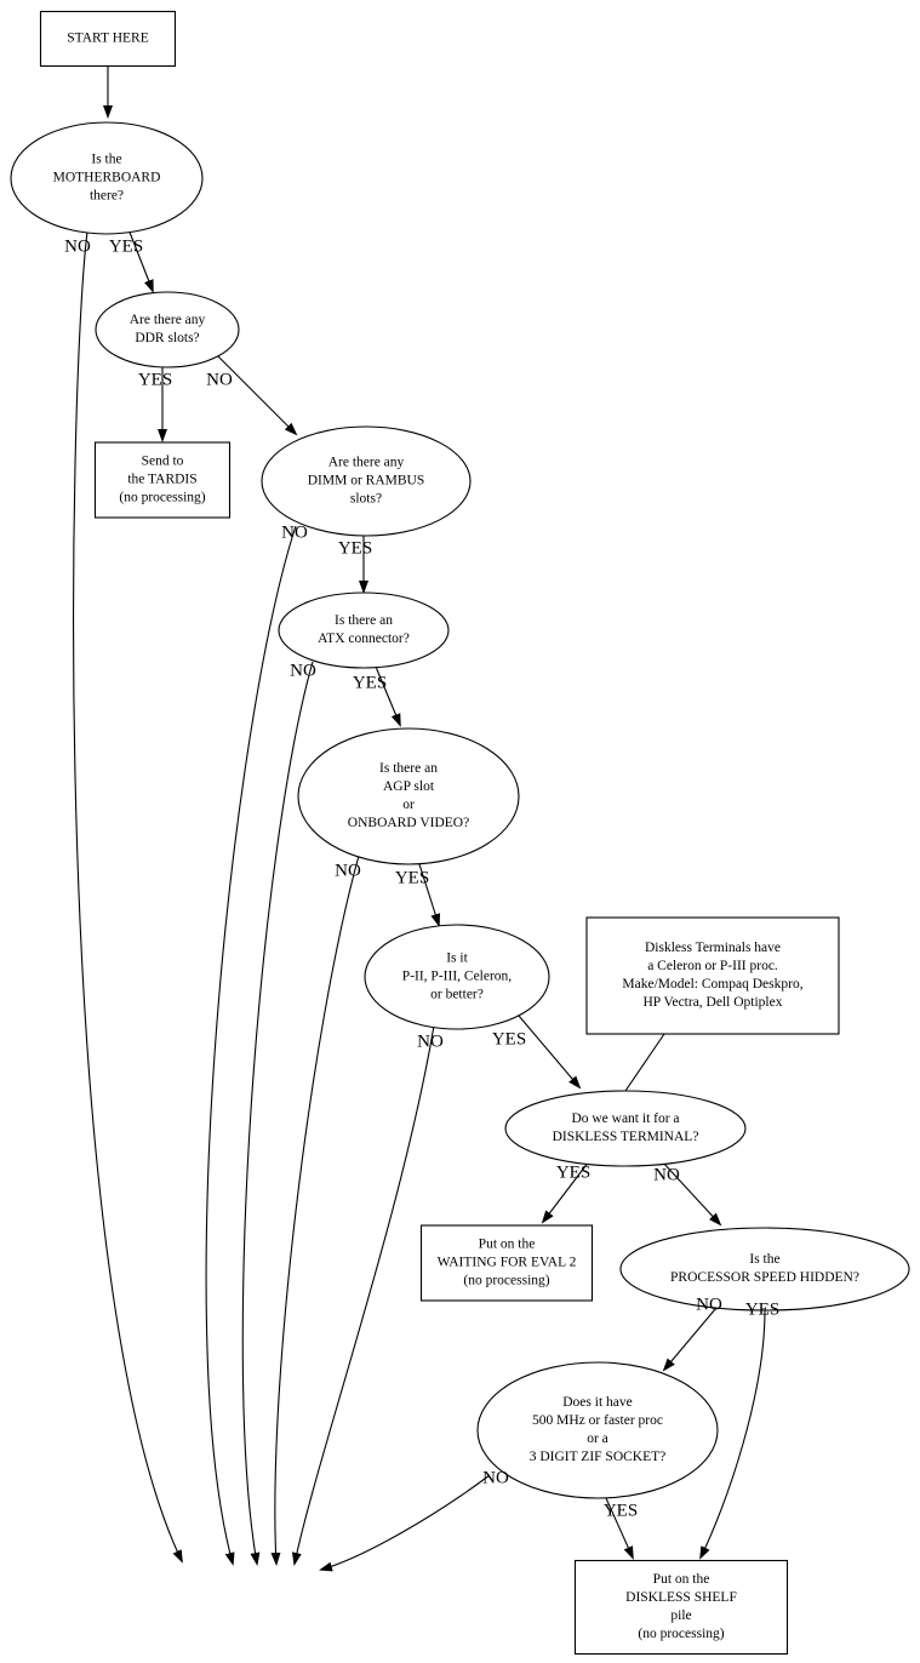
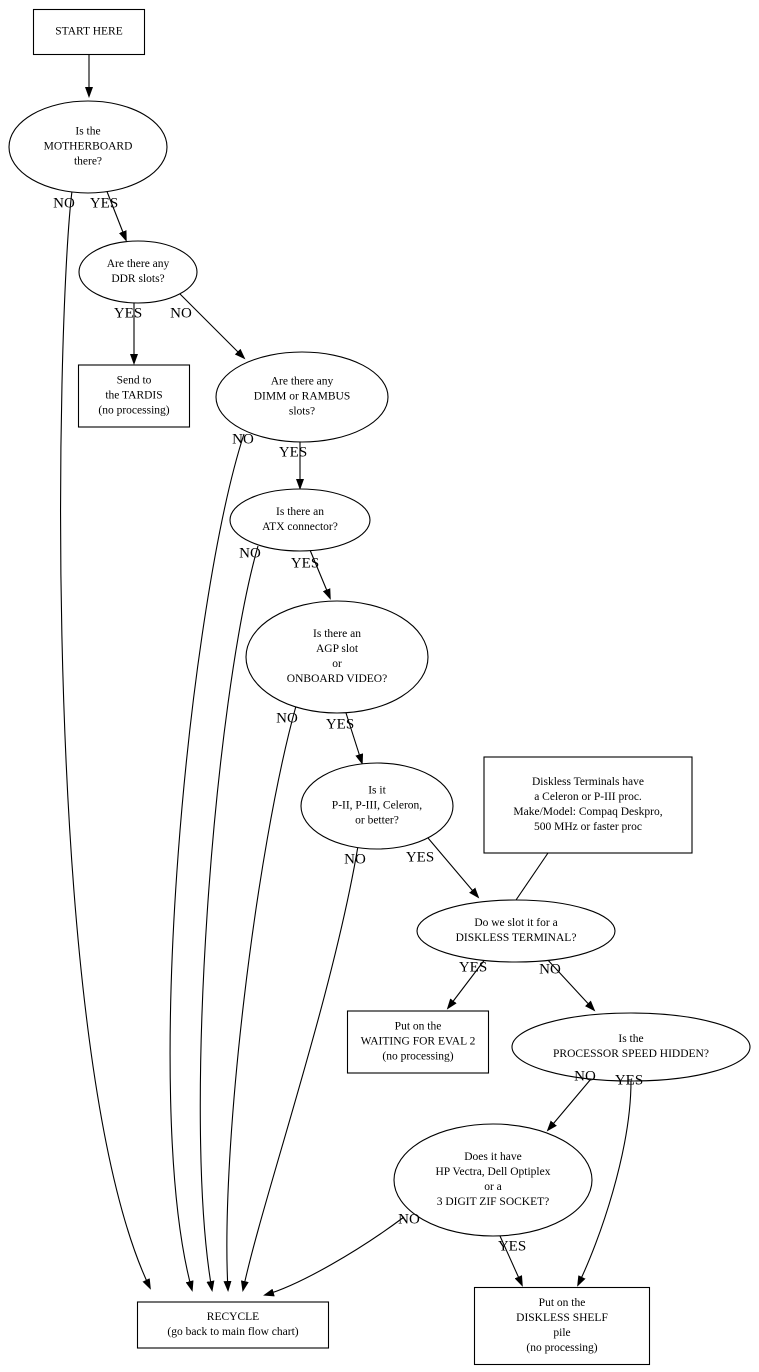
  START HERE
  Is the
  MOTHERBOARD
  there?
  Are there any
  DDR slots?
  Send to
  the TARDIS
  (no processing)
  Are there any
  DIMM or RAMBUS
  slots?
  Is there an
  ATX connector?
  Is there an
  AGP slot
  or
  ONBOARD VIDEO?
  Is it
  P-II, P-III, Celeron,
  or better?
  Diskless Terminals have
  a Celeron or P-III proc.
  Make/Model: Compaq Deskpro,
- HP Vectra, Dell Optiplex
+ 500 MHz or faster proc
- Do we want it for a
+ Do we slot it for a
  DISKLESS TERMINAL?
  Put on the
  WAITING FOR EVAL 2
  (no processing)
  Is the
  PROCESSOR SPEED HIDDEN?
  Does it have
- 500 MHz or faster proc
+ HP Vectra, Dell Optiplex
  or a
  3 DIGIT ZIF SOCKET?
+ RECYCLE
+ (go back to main flow chart)
  Put on the
  DISKLESS SHELF
  pile
  (no processing)
  NO
  YES
  YES
  NO
  NO
  YES
  NO
  YES
  NO
  YES
  NO
  YES
  YES
  NO
  NO
  YES
  NO
  YES
